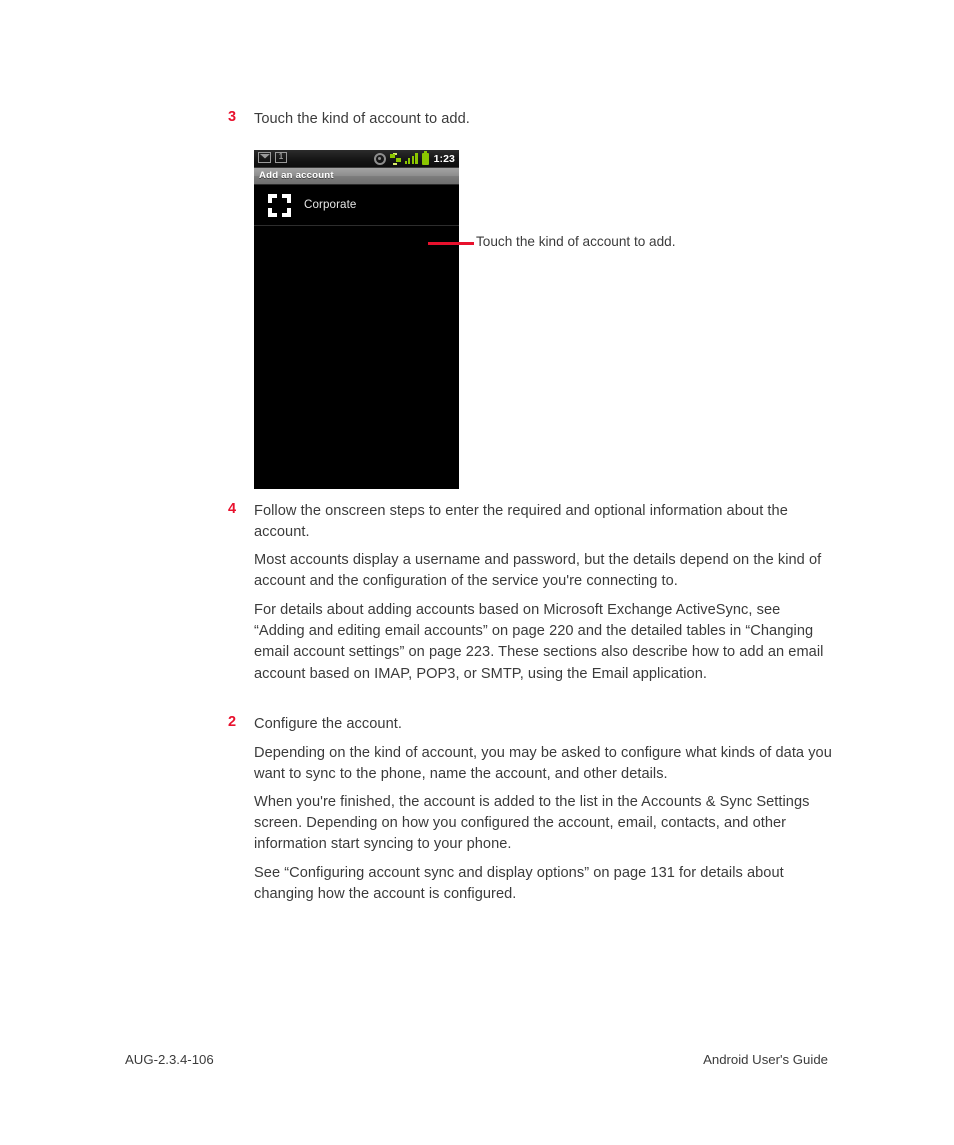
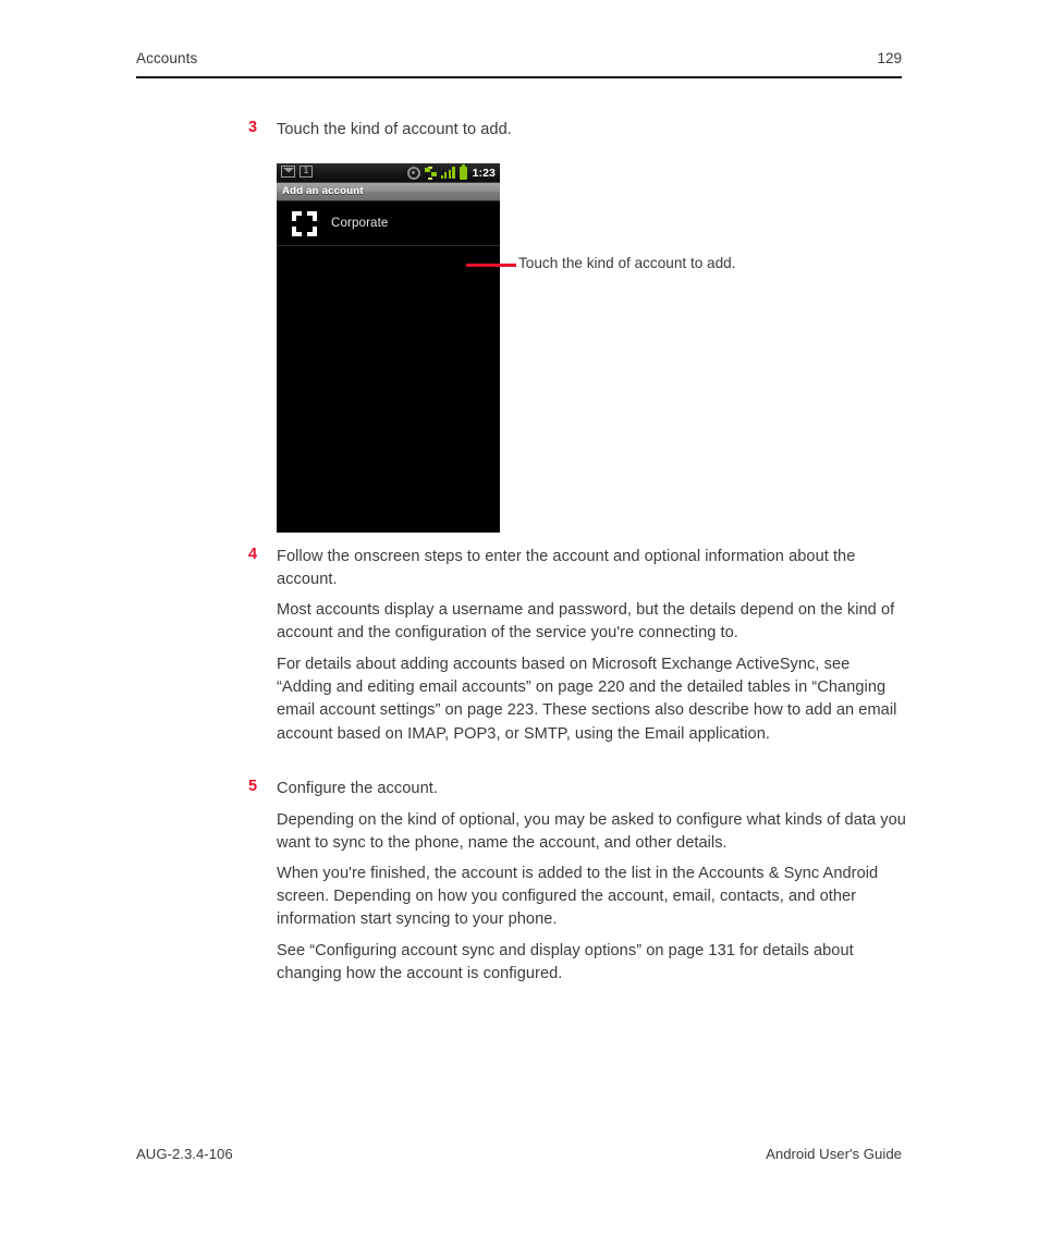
+ Accounts
+ 129
  3
  Touch the kind of account to add.
  1
  1:23
  Add an account
  Corporate
  Touch the kind of account to add.
  4
- Follow the onscreen steps to enter the required and optional information about the account.
+ Follow the onscreen steps to enter the account and optional information about the account.
  Most accounts display a username and password, but the details depend on the kind of account and the configuration of the service you're connecting to.
  For details about adding accounts based on Microsoft Exchange ActiveSync, see “Adding and editing email accounts” on page 220 and the detailed tables in “Changing email account settings” on page 223. These sections also describe how to add an email account based on IMAP, POP3, or SMTP, using the Email application.
- 2
+ 5
  Configure the account.
- Depending on the kind of account, you may be asked to configure what kinds of data you want to sync to the phone, name the account, and other details.
+ Depending on the kind of optional, you may be asked to configure what kinds of data you want to sync to the phone, name the account, and other details.
- When you're finished, the account is added to the list in the Accounts & Sync Settings screen. Depending on how you configured the account, email, contacts, and other information start syncing to your phone.
+ When you're finished, the account is added to the list in the Accounts & Sync Android screen. Depending on how you configured the account, email, contacts, and other information start syncing to your phone.
  See “Configuring account sync and display options” on page 131 for details about changing how the account is configured.
  AUG-2.3.4-106
  Android User's Guide
